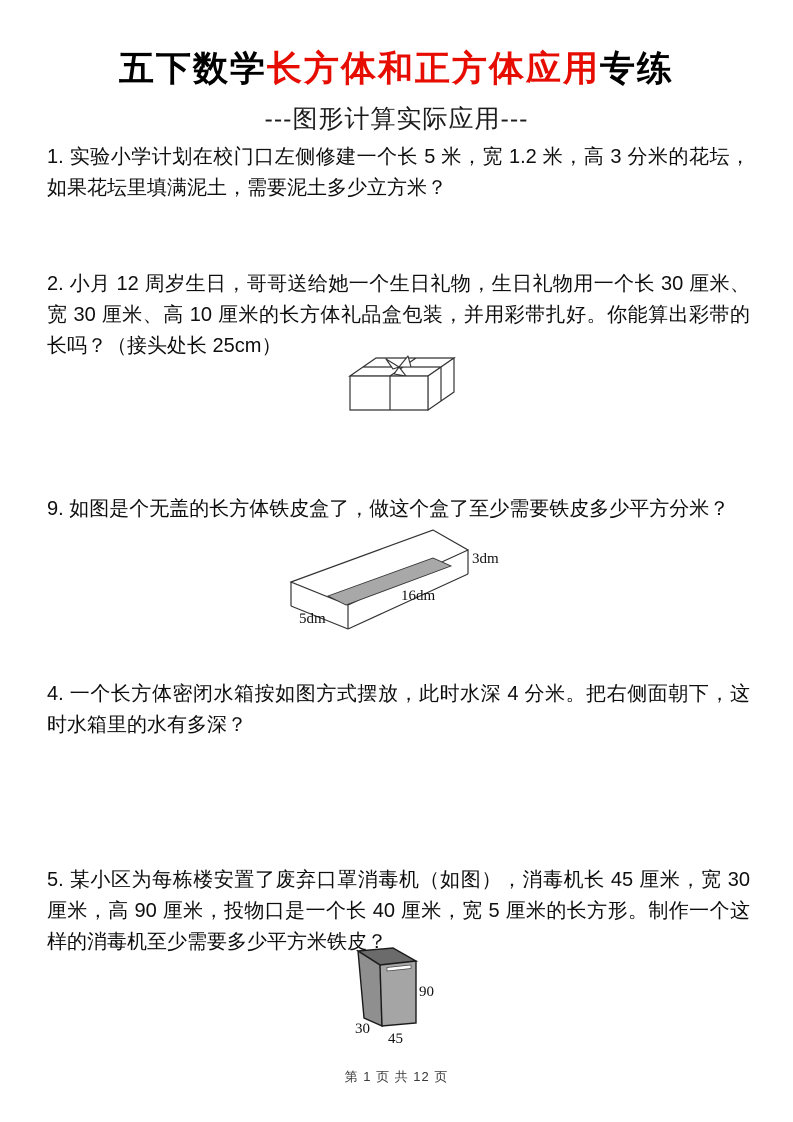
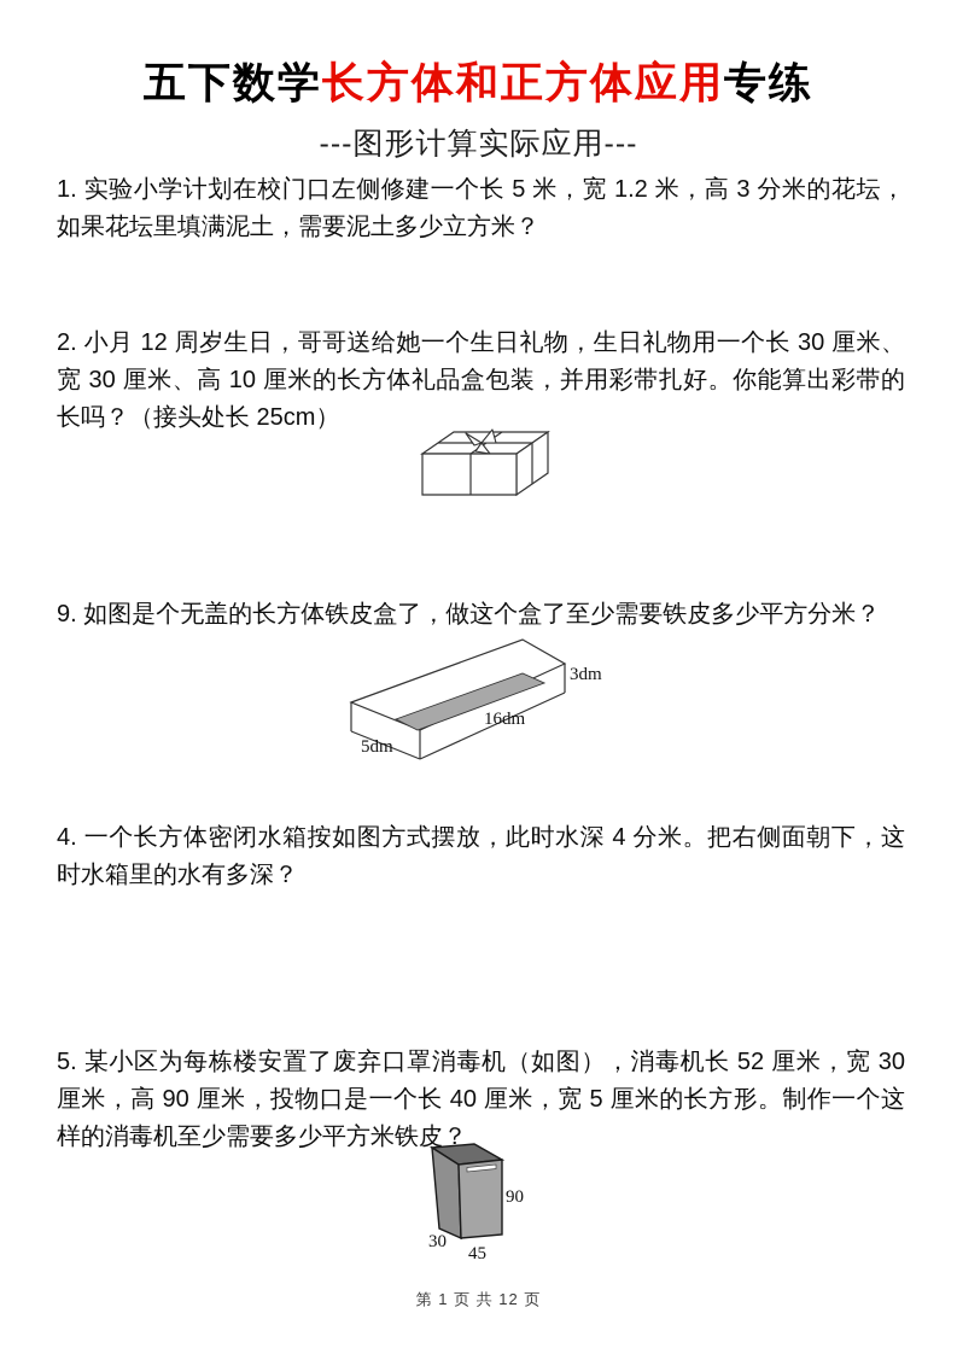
  五下数学长方体和正方体应用专练
  ---图形计算实际应用---
  1. 实验小学计划在校门口左侧修建一个长 5 米，宽 1.2 米，高 3 分米的花坛，如果花坛里填满泥土，需要泥土多少立方米？
  2. 小月 12 周岁生日，哥哥送给她一个生日礼物，生日礼物用一个长 30 厘米、宽 30 厘米、高 10 厘米的长方体礼品盒包装，并用彩带扎好。你能算出彩带的长吗？（接头处长 25cm）
  9. 如图是个无盖的长方体铁皮盒了，做这个盒了至少需要铁皮多少平方分米？
  4. 一个长方体密闭水箱按如图方式摆放，此时水深 4 分米。把右侧面朝下，这时水箱里的水有多深？
- 5. 某小区为每栋楼安置了废弃口罩消毒机（如图），消毒机长 45 厘米，宽 30 厘米，高 90 厘米，投物口是一个长 40 厘米，宽 5 厘米的长方形。制作一个这样的消毒机至少需要多少平方米铁皮？
+ 5. 某小区为每栋楼安置了废弃口罩消毒机（如图），消毒机长 52 厘米，宽 30 厘米，高 90 厘米，投物口是一个长 40 厘米，宽 5 厘米的长方形。制作一个这样的消毒机至少需要多少平方米铁皮？
  3dm
  16dm
  5dm
  90
  30
  45
  第 1 页 共 12 页
